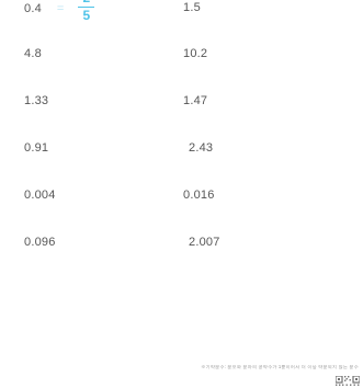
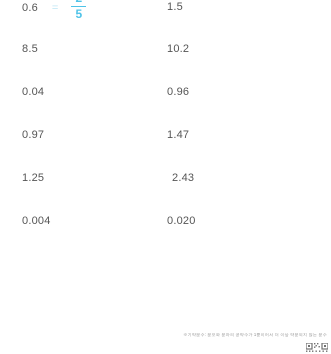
- 0.4
+ 0.6
  =
  5
  1.5
- 4.8
+ 8.5
  10.2
+ 0.04
+ 0.96
- 1.33
+ 0.97
  1.47
- 0.91
+ 1.25
  2.43
  0.004
- 0.016
+ 0.020
- 0.096
- 2.007
